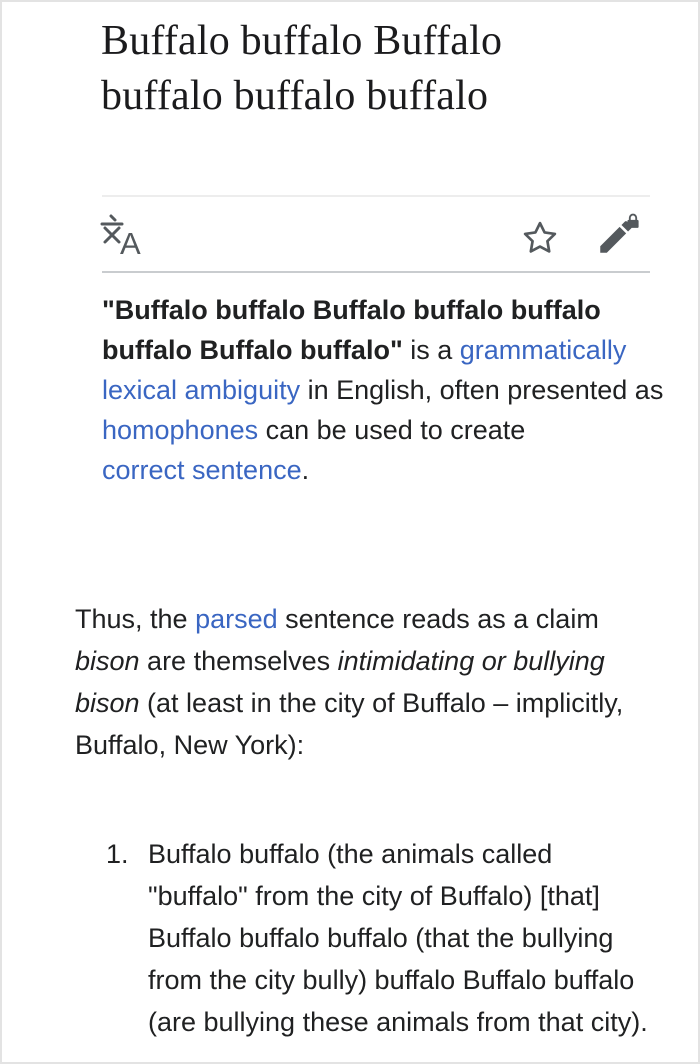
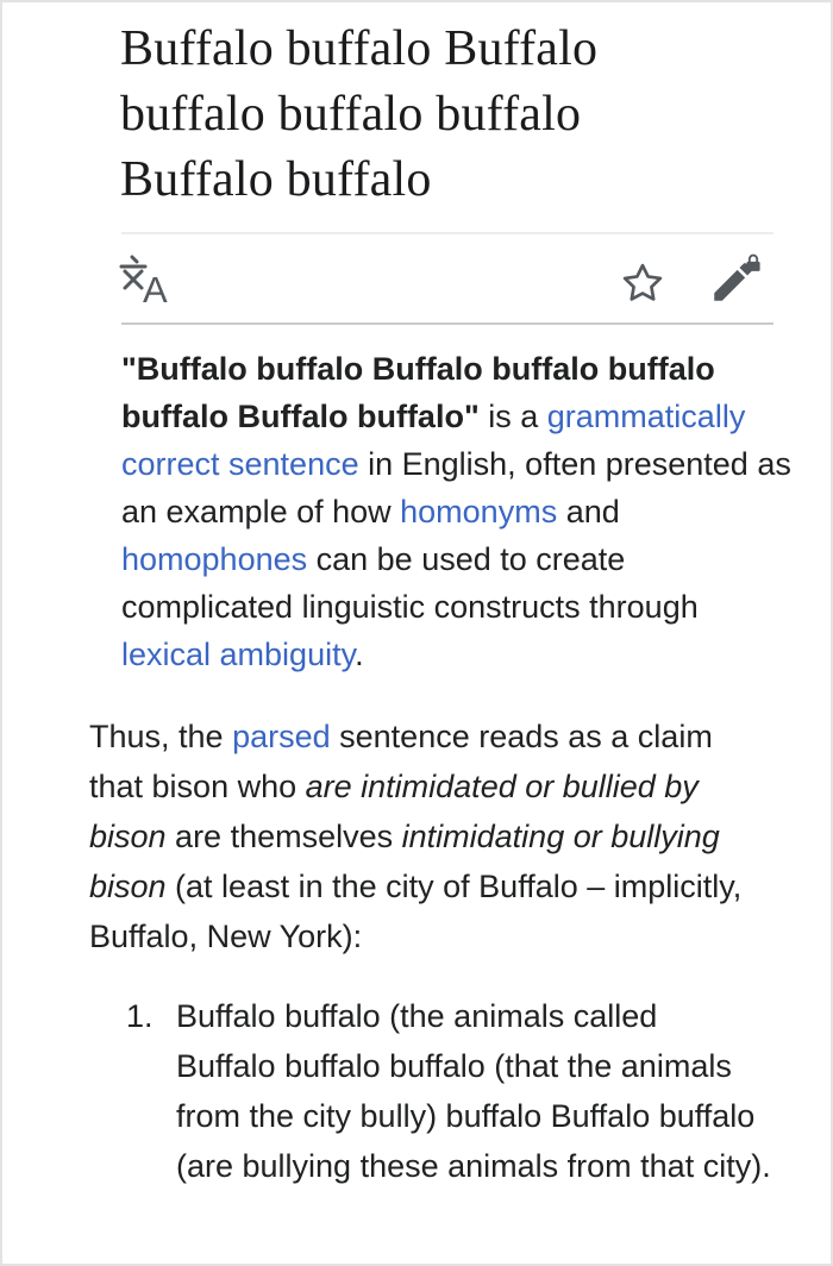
  Buffalo buffalo Buffalo
  buffalo buffalo buffalo
+ Buffalo buffalo
  A
  "Buffalo buffalo Buffalo buffalo buffalo
  buffalo Buffalo buffalo" is a grammatically
- lexical ambiguity in English, often presented as
+ correct sentence in English, often presented as
+ an example of how homonyms and
  homophones can be used to create
+ complicated linguistic constructs through
- correct sentence.
+ lexical ambiguity.
  Thus, the parsed sentence reads as a claim
+ that bison who are intimidated or bullied by
  bison are themselves intimidating or bullying
  bison (at least in the city of Buffalo – implicitly,
  Buffalo, New York):
  1.
  Buffalo buffalo (the animals called
- "buffalo" from the city of Buffalo) [that]
- Buffalo buffalo buffalo (that the bullying
+ Buffalo buffalo buffalo (that the animals
  from the city bully) buffalo Buffalo buffalo
  (are bullying these animals from that city).
